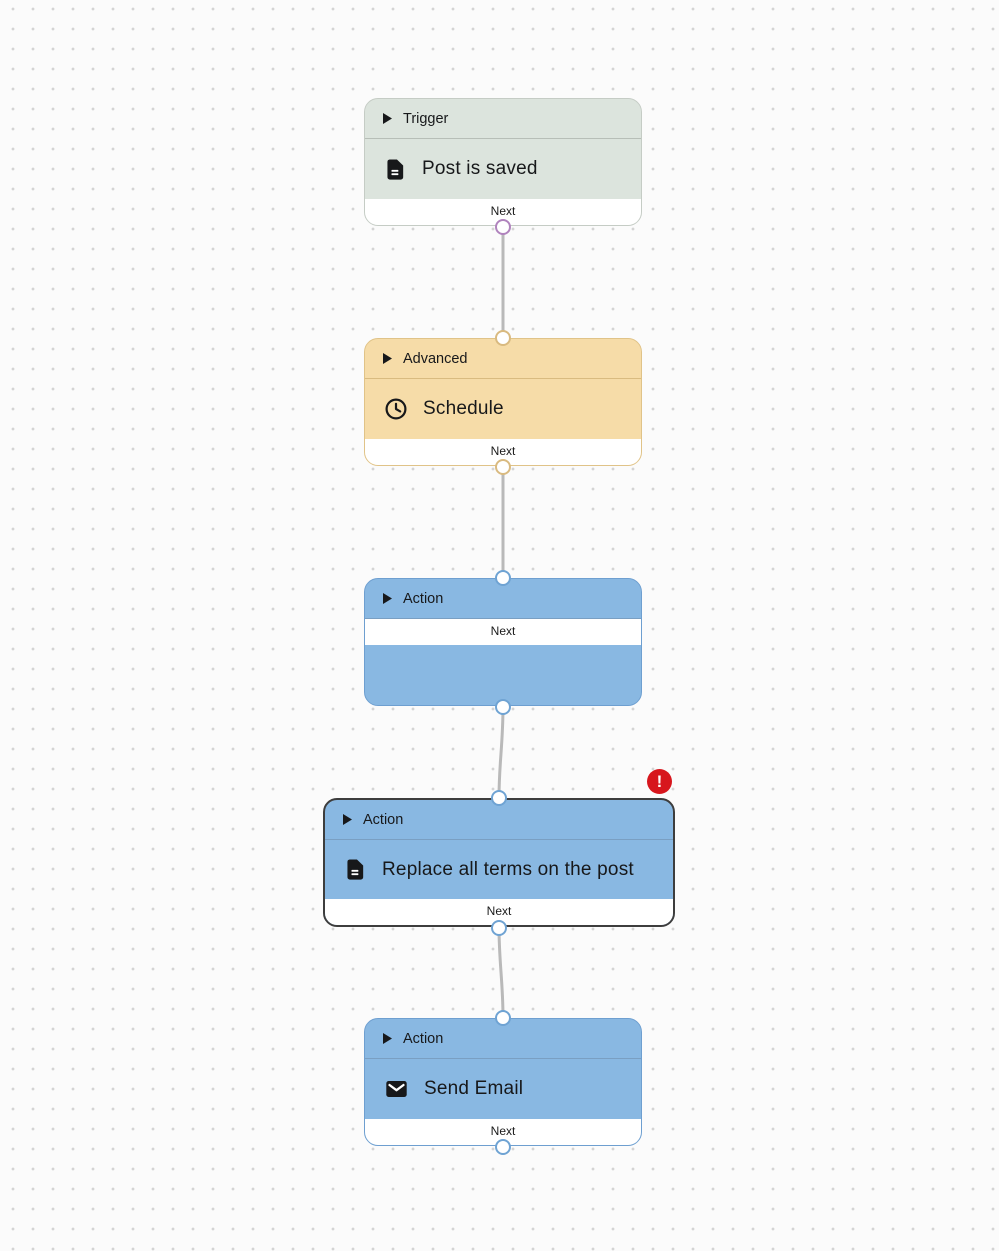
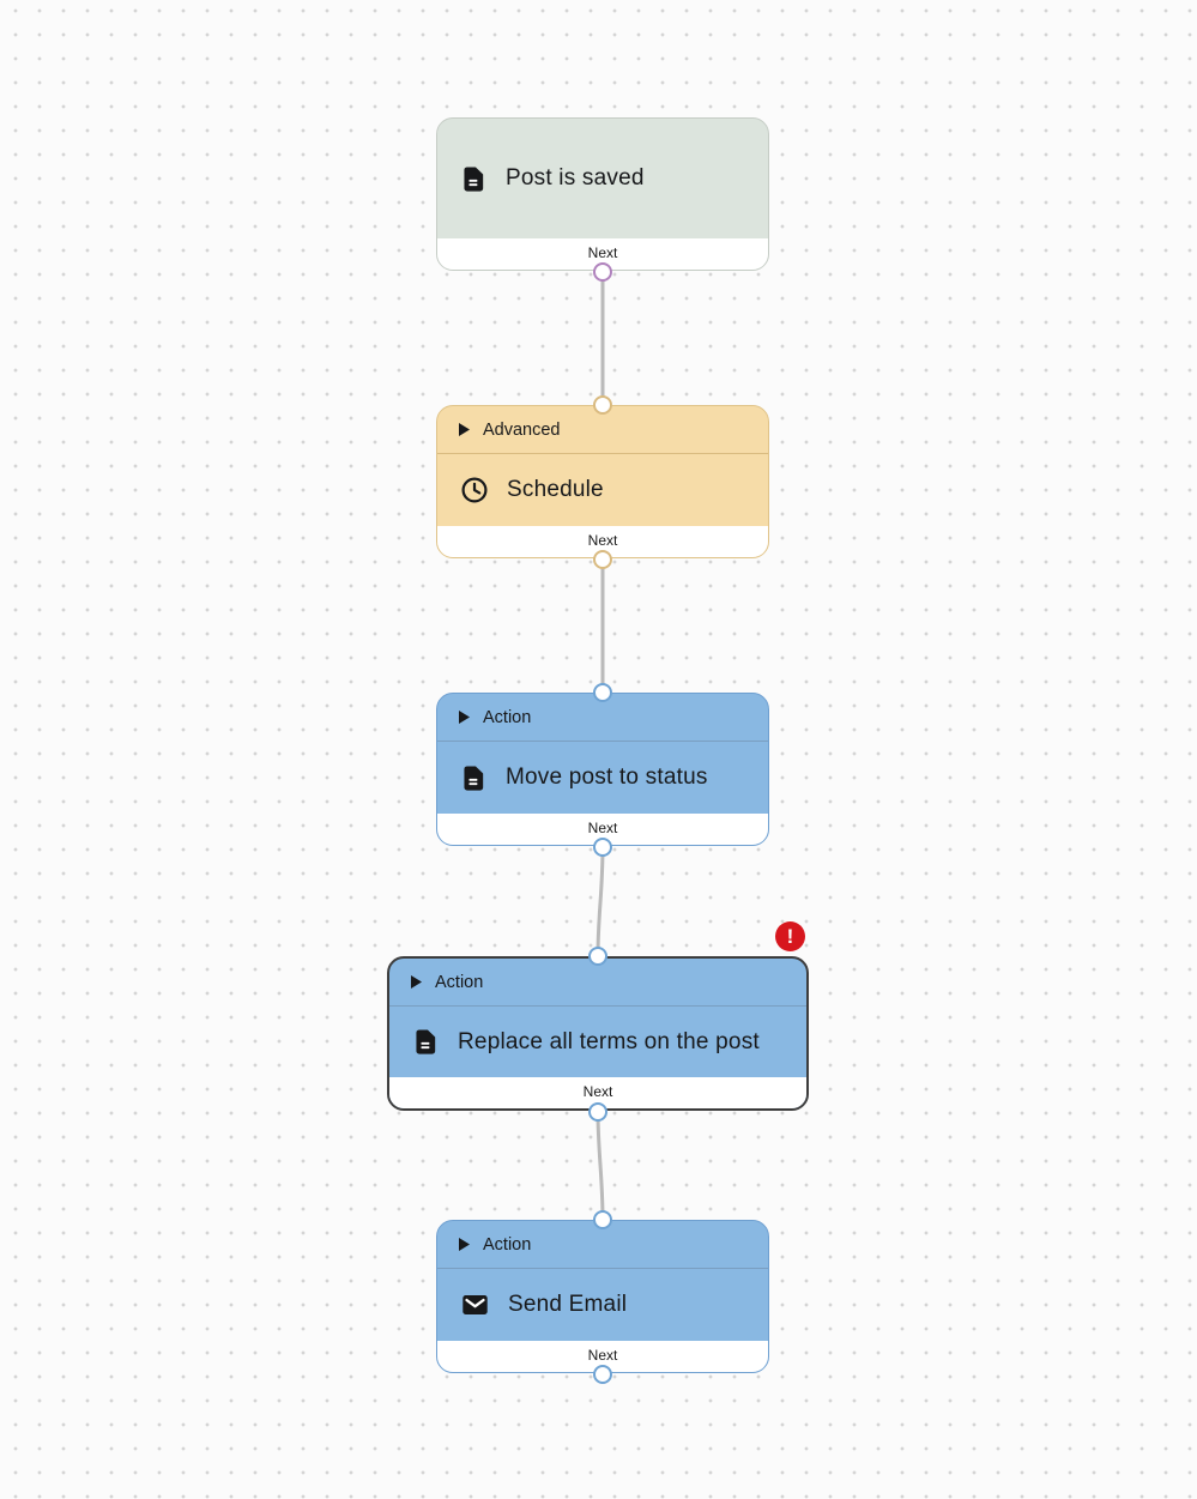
- Trigger
  Post is saved
  Next
  Advanced
  Schedule
  Next
  Action
+ Move post to status
  Next
  Action
  Replace all terms on the post
  Next
  !
  Action
  Send Email
  Next
